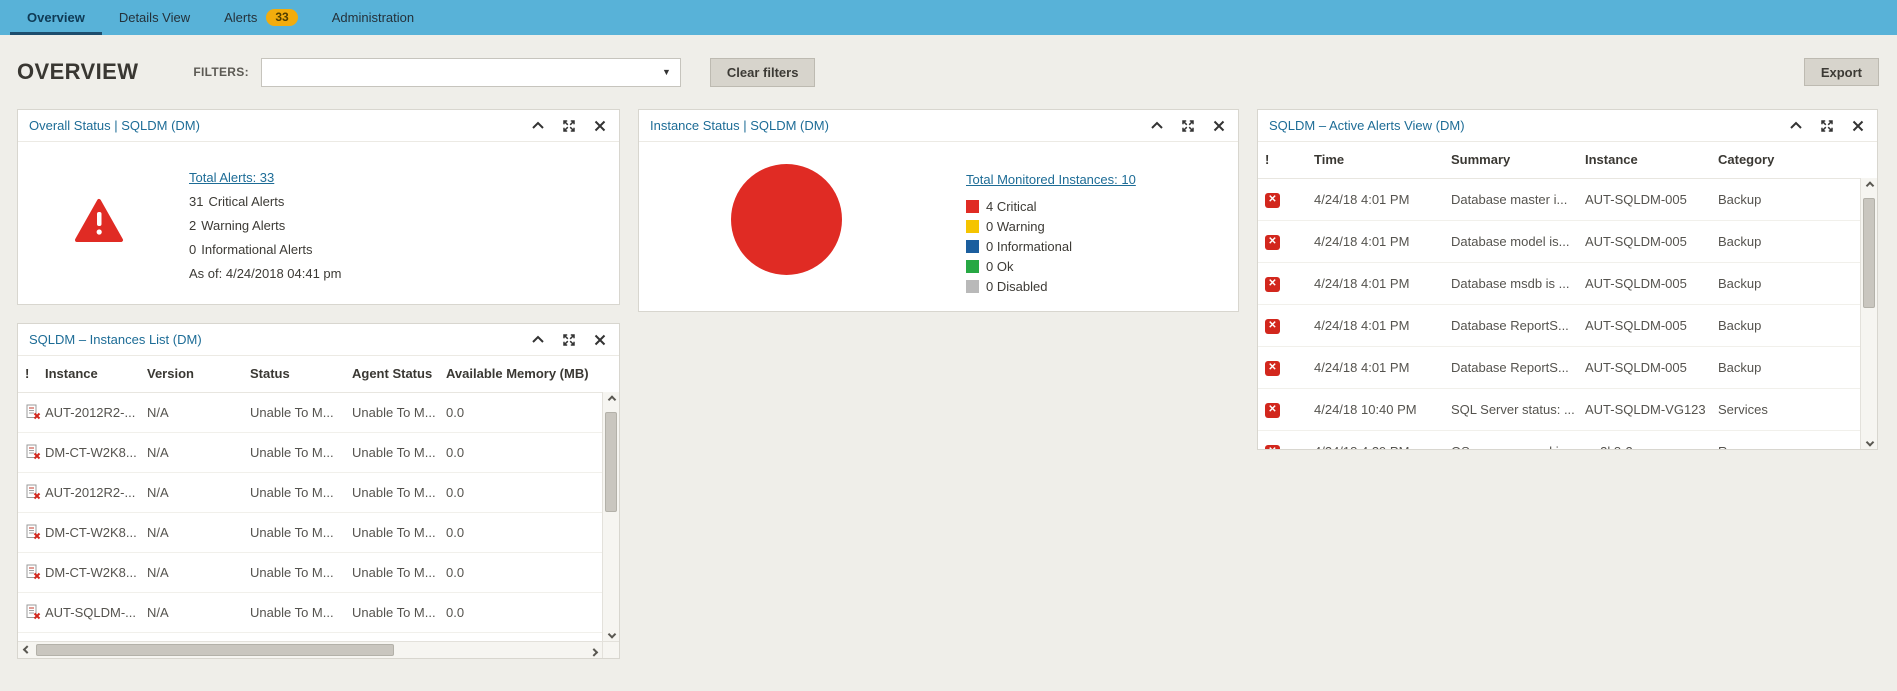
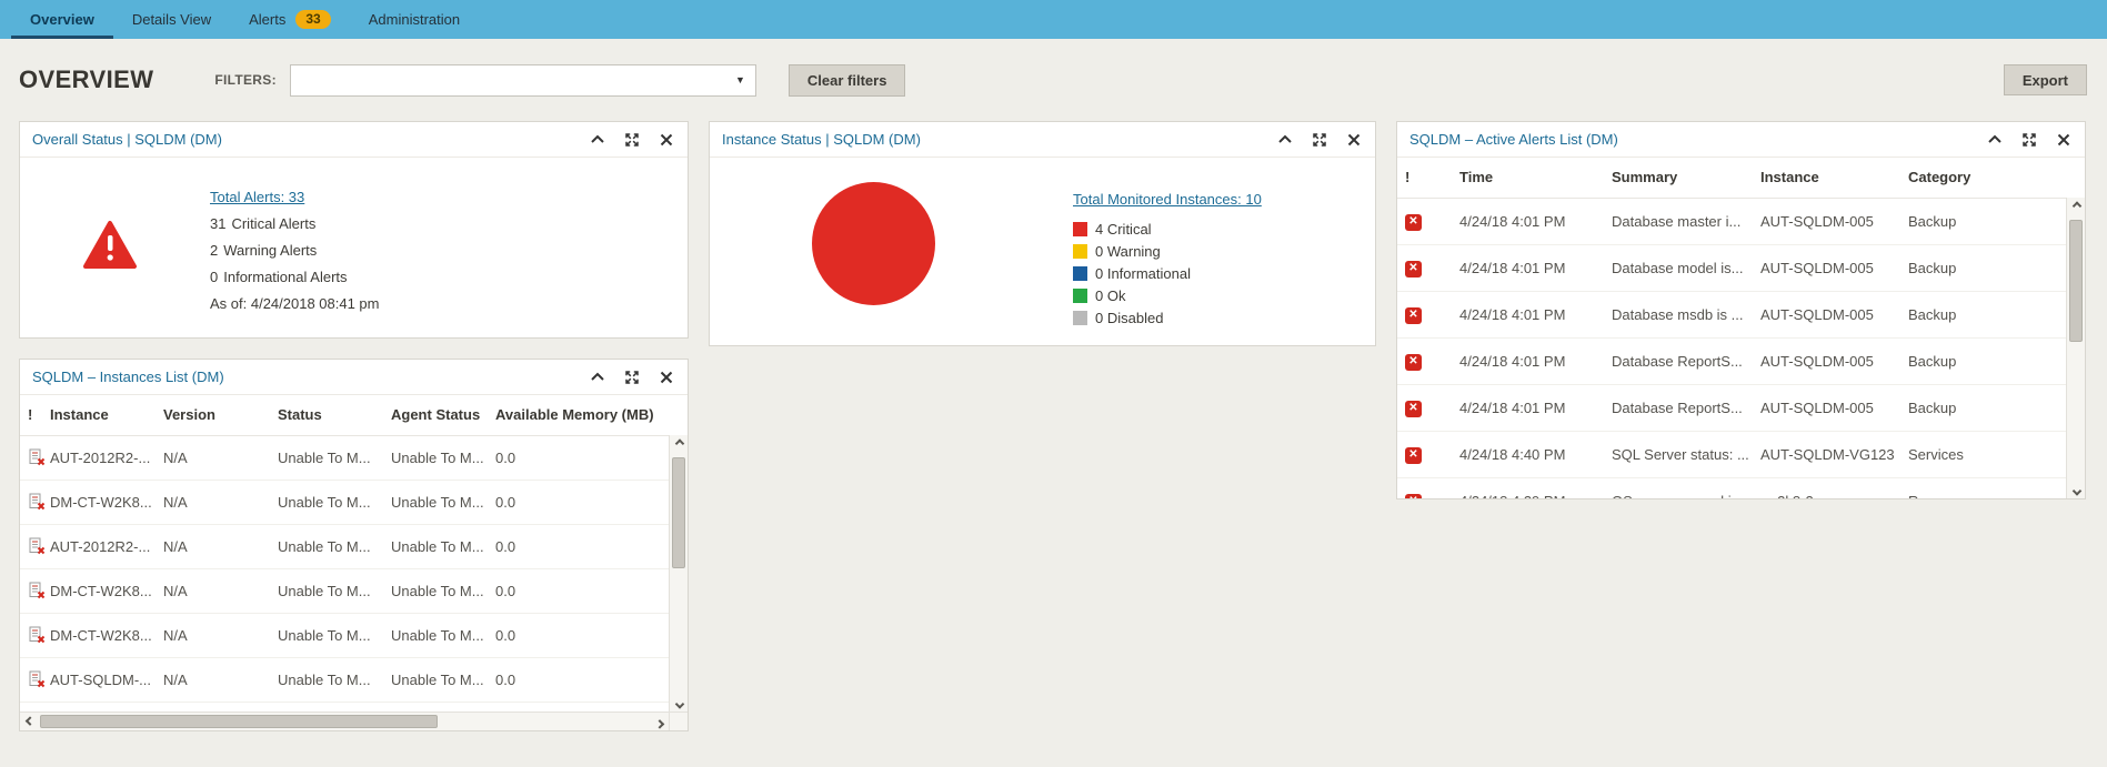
  Overview
  Details View
  Alerts
  33
  Administration
  OVERVIEW
  FILTERS:
  ▼
  Clear filters
  Export
  Overall Status | SQLDM (DM)
  Total Alerts: 33
  31 Critical Alerts
  2 Warning Alerts
  0 Informational Alerts
- As of: 4/24/2018 04:41 pm
+ As of: 4/24/2018 08:41 pm
  SQLDM – Instances List (DM)
  !	Instance	Version	Status	Agent Status	Available Memory (MB)
  	AUT-2012R2-...	N/A	Unable To M...	Unable To M...	0.0
  	DM-CT-W2K8...	N/A	Unable To M...	Unable To M...	0.0
  	AUT-2012R2-...	N/A	Unable To M...	Unable To M...	0.0
  	DM-CT-W2K8...	N/A	Unable To M...	Unable To M...	0.0
  	DM-CT-W2K8...	N/A	Unable To M...	Unable To M...	0.0
  	AUT-SQLDM-...	N/A	Unable To M...	Unable To M...	0.0
  Instance Status | SQLDM (DM)
  Total Monitored Instances: 10
  4 Critical
  0 Warning
  0 Informational
  0 Ok
  0 Disabled
- SQLDM – Active Alerts View (DM)
+ SQLDM – Active Alerts List (DM)
  !	Time	Summary	Instance	Category
  ✕	4/24/18 4:01 PM	Database master i...	AUT-SQLDM-005	Backup
  ✕	4/24/18 4:01 PM	Database model is...	AUT-SQLDM-005	Backup
  ✕	4/24/18 4:01 PM	Database msdb is ...	AUT-SQLDM-005	Backup
  ✕	4/24/18 4:01 PM	Database ReportS...	AUT-SQLDM-005	Backup
  ✕	4/24/18 4:01 PM	Database ReportS...	AUT-SQLDM-005	Backup
- ✕	4/24/18 10:40 PM	SQL Server status: ...	AUT-SQLDM-VG123	Services
+ ✕	4/24/18 4:40 PM	SQL Server status: ...	AUT-SQLDM-VG123	Services
